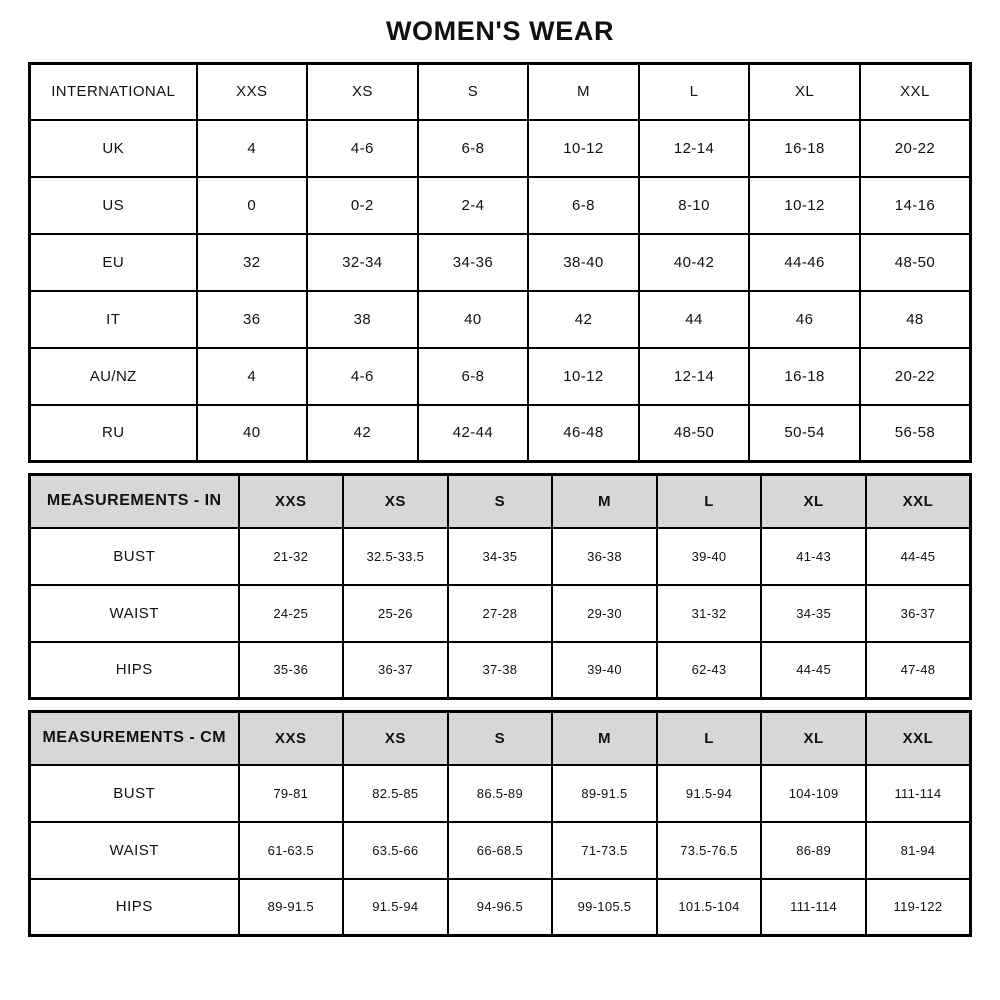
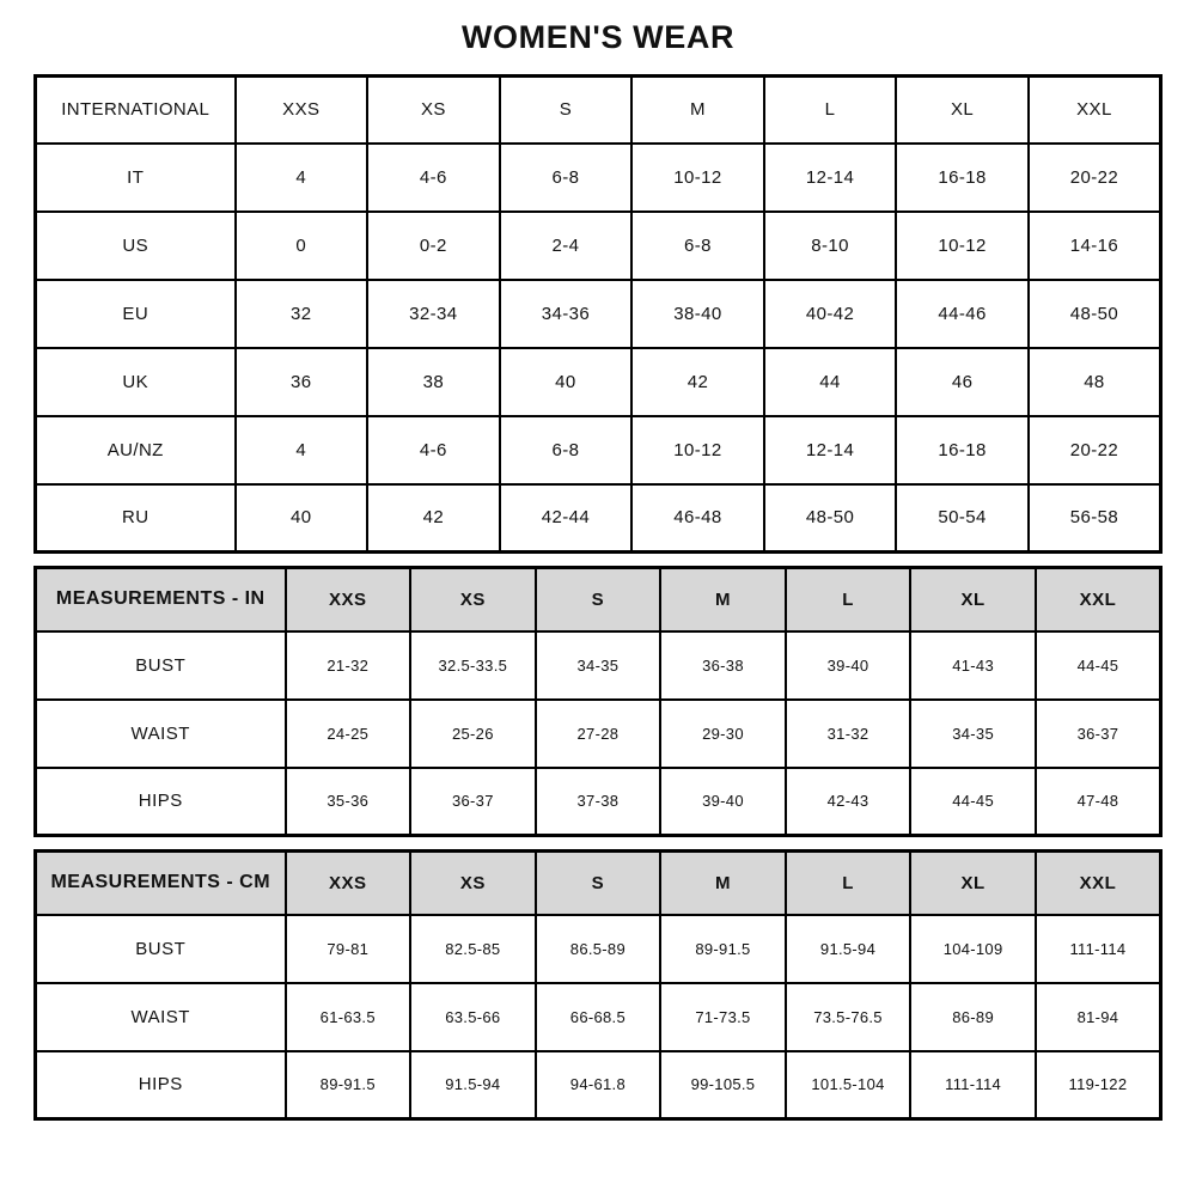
  WOMEN'S WEAR
  INTERNATIONAL	XXS	XS	S	M	L	XL	XXL
- UK	4	4-6	6-8	10-12	12-14	16-18	20-22
+ IT	4	4-6	6-8	10-12	12-14	16-18	20-22
  US	0	0-2	2-4	6-8	8-10	10-12	14-16
  EU	32	32-34	34-36	38-40	40-42	44-46	48-50
- IT	36	38	40	42	44	46	48
+ UK	36	38	40	42	44	46	48
  AU/NZ	4	4-6	6-8	10-12	12-14	16-18	20-22
  RU	40	42	42-44	46-48	48-50	50-54	56-58
  MEASUREMENTS - IN	XXS	XS	S	M	L	XL	XXL
  BUST	21-32	32.5-33.5	34-35	36-38	39-40	41-43	44-45
  WAIST	24-25	25-26	27-28	29-30	31-32	34-35	36-37
- HIPS	35-36	36-37	37-38	39-40	62-43	44-45	47-48
+ HIPS	35-36	36-37	37-38	39-40	42-43	44-45	47-48
  MEASUREMENTS - CM	XXS	XS	S	M	L	XL	XXL
  BUST	79-81	82.5-85	86.5-89	89-91.5	91.5-94	104-109	111-114
  WAIST	61-63.5	63.5-66	66-68.5	71-73.5	73.5-76.5	86-89	81-94
- HIPS	89-91.5	91.5-94	94-96.5	99-105.5	101.5-104	111-114	119-122
+ HIPS	89-91.5	91.5-94	94-61.8	99-105.5	101.5-104	111-114	119-122
